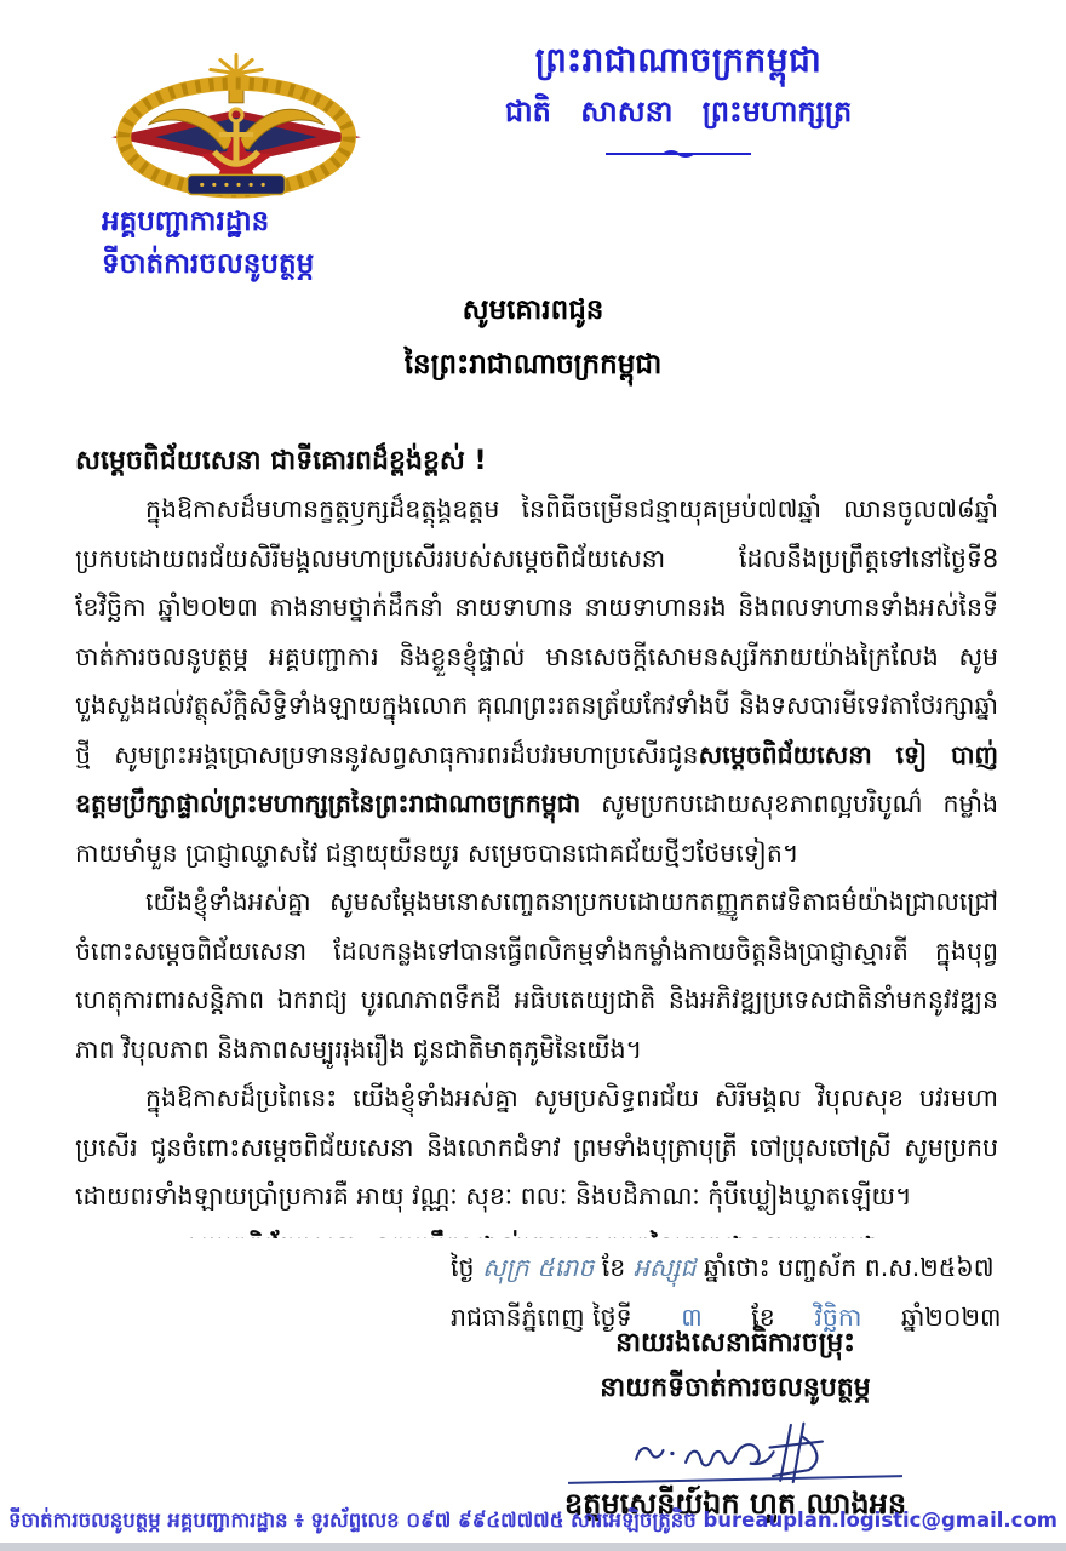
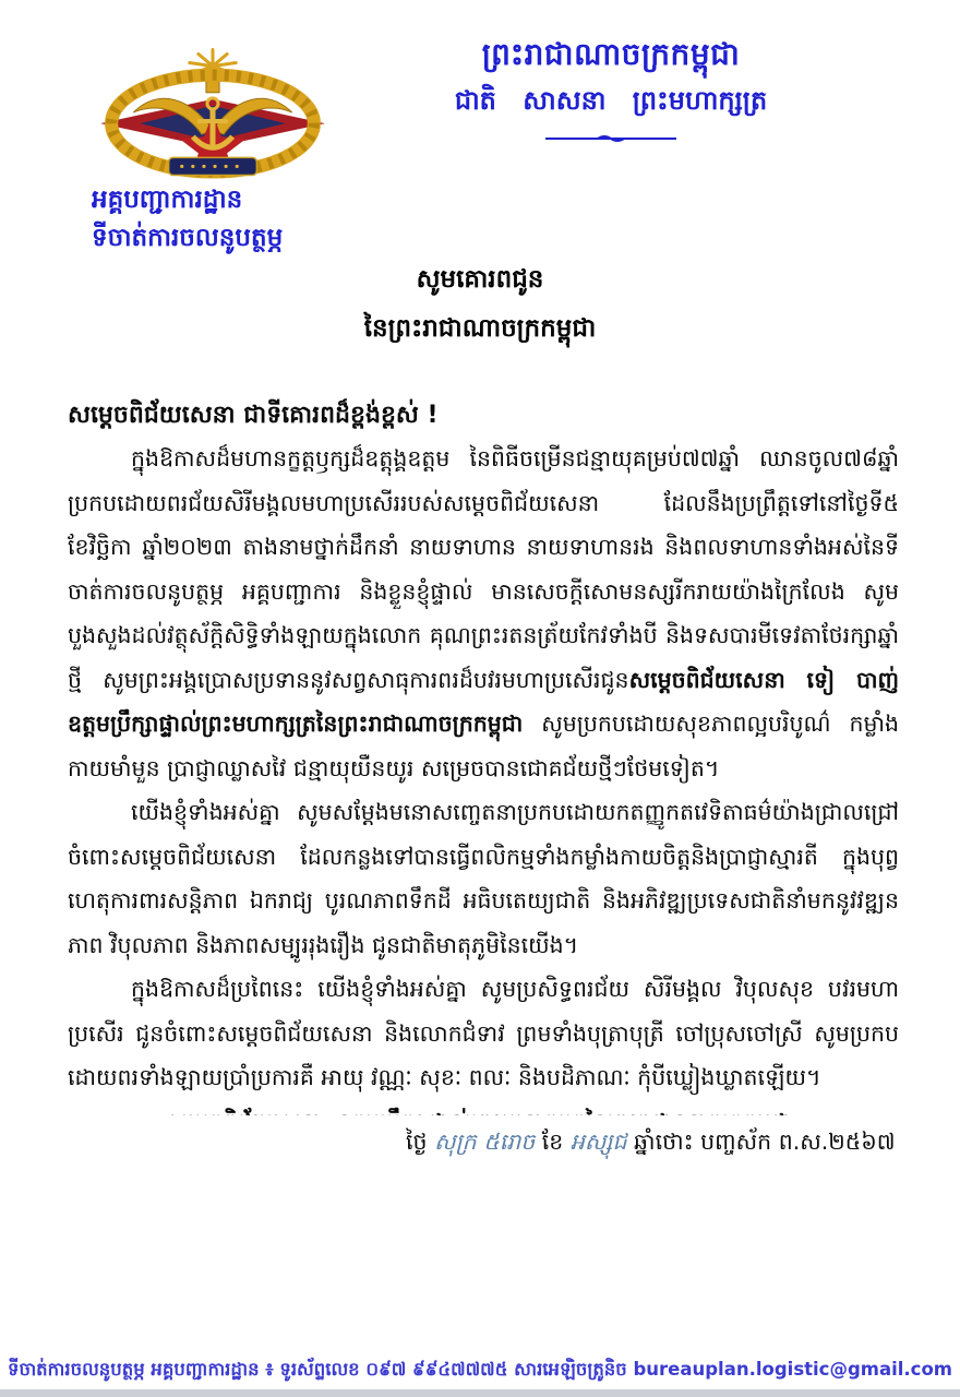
  អគ្គបញ្ជាការដ្ឋាន
  ទីចាត់ការចលនូបត្ថម្ភ
  ព្រះរាជាណាចក្រកម្ពុជា
  ជាតិ សាសនា ព្រះមហាក្សត្រ
  សូមគោរពជូន
  នៃព្រះរាជាណាចក្រកម្ពុជា
  សម្តេចពិជ័យសេនា ជាទីគោរពដ៏ខ្ពង់ខ្ពស់ !
- ក្នុងឱកាសដ៏មហានក្ខត្តឫក្សដ៏ឧត្តុង្គឧត្តម នៃពិធីចម្រើនជន្មាយុគម្រប់៧៧ឆ្នាំ ឈានចូល៧៨ឆ្នាំ ប្រកបដោយពរជ័យសិរីមង្គលមហាប្រសើររបស់សម្តេចពិជ័យសេនា ដែលនឹងប្រព្រឹត្តទៅនៅថ្ងៃទី8 ខែវិច្ឆិកា ឆ្នាំ២០២៣ តាងនាមថ្នាក់ដឹកនាំ នាយទាហាន នាយទាហានរង និងពលទាហានទាំងអស់នៃទីចាត់ការចលនូបត្ថម្ភ អគ្គបញ្ជាការ និងខ្លួនខ្ញុំផ្ទាល់ មានសេចក្តីសោមនស្សរីករាយយ៉ាងក្រៃលែង សូមបួងសួងដល់វត្ថុស័ក្តិសិទ្ធិទាំងឡាយក្នុងលោក គុណព្រះរតនត្រ័យកែវទាំងបី និងទសបារមីទេវតាថែរក្សាឆ្នាំថ្មី សូមព្រះអង្គប្រោសប្រទាននូវសព្វសាធុការពរដ៏បវរមហាប្រសើរជូនសម្តេចពិជ័យសេនា ទៀ បាញ់ ឧត្តមប្រឹក្សាផ្ទាល់ព្រះមហាក្សត្រនៃព្រះរាជាណាចក្រកម្ពុជា សូមប្រកបដោយសុខភាពល្អបរិបូណ៌ កម្លាំងកាយមាំមួន ប្រាជ្ញាឈ្លាសវៃ ជន្មាយុយឺនយូរ សម្រេចបានជោគជ័យថ្មីៗថែមទៀត។
+ ក្នុងឱកាសដ៏មហានក្ខត្តឫក្សដ៏ឧត្តុង្គឧត្តម នៃពិធីចម្រើនជន្មាយុគម្រប់៧៧ឆ្នាំ ឈានចូល៧៨ឆ្នាំ ប្រកបដោយពរជ័យសិរីមង្គលមហាប្រសើររបស់សម្តេចពិជ័យសេនា ដែលនឹងប្រព្រឹត្តទៅនៅថ្ងៃទី៥ ខែវិច្ឆិកា ឆ្នាំ២០២៣ តាងនាមថ្នាក់ដឹកនាំ នាយទាហាន នាយទាហានរង និងពលទាហានទាំងអស់នៃទីចាត់ការចលនូបត្ថម្ភ អគ្គបញ្ជាការ និងខ្លួនខ្ញុំផ្ទាល់ មានសេចក្តីសោមនស្សរីករាយយ៉ាងក្រៃលែង សូមបួងសួងដល់វត្ថុស័ក្តិសិទ្ធិទាំងឡាយក្នុងលោក គុណព្រះរតនត្រ័យកែវទាំងបី និងទសបារមីទេវតាថែរក្សាឆ្នាំថ្មី សូមព្រះអង្គប្រោសប្រទាននូវសព្វសាធុការពរដ៏បវរមហាប្រសើរជូនសម្តេចពិជ័យសេនា ទៀ បាញ់ ឧត្តមប្រឹក្សាផ្ទាល់ព្រះមហាក្សត្រនៃព្រះរាជាណាចក្រកម្ពុជា សូមប្រកបដោយសុខភាពល្អបរិបូណ៌ កម្លាំងកាយមាំមួន ប្រាជ្ញាឈ្លាសវៃ ជន្មាយុយឺនយូរ សម្រេចបានជោគជ័យថ្មីៗថែមទៀត។
  យើងខ្ញុំទាំងអស់គ្នា សូមសម្តែងមនោសញ្ចេតនាប្រកបដោយកតញ្ញូកតវេទិតាធម៌យ៉ាងជ្រាលជ្រៅចំពោះសម្តេចពិជ័យសេនា ដែលកន្លងទៅបានធ្វើពលិកម្មទាំងកម្លាំងកាយចិត្តនិងប្រាជ្ញាស្មារតី ក្នុងបុព្វហេតុការពារសន្តិភាព ឯករាជ្យ បូរណភាពទឹកដី អធិបតេយ្យជាតិ និងអភិវឌ្ឍប្រទេសជាតិនាំមកនូវវឌ្ឍនភាព វិបុលភាព និងភាពសម្បូររុងរឿង ជូនជាតិមាតុភូមិនៃយើង។
  ក្នុងឱកាសដ៏ប្រពៃនេះ យើងខ្ញុំទាំងអស់គ្នា សូមប្រសិទ្ធពរជ័យ សិរីមង្គល វិបុលសុខ បវរមហាប្រសើរ ជូនចំពោះសម្តេចពិជ័យសេនា និងលោកជំទាវ ព្រមទាំងបុត្រាបុត្រី ចៅប្រុសចៅស្រី សូមប្រកបដោយពរទាំងឡាយប្រាំប្រការគឺ អាយុ វណ្ណៈ សុខៈ ពលៈ និងបដិភាណៈ កុំបីឃ្លៀងឃ្លាតឡើយ។
  ថ្ងៃ សុក្រ ៥រោច ខែ អស្សុជ ឆ្នាំថោះ បញ្ចស័ក ព.ស.២៥៦៧
- រាជធានីភ្នំពេញ ថ្ងៃទី ៣ ខែ វិច្ឆិកា ឆ្នាំ២០២៣
- នាយរងសេនាធិការចម្រុះ
- នាយកទីចាត់ការចលនូបត្ថម្ភ
- ឧត្តមសេនីយ៍ឯក ហួត ឈាងអន
  ទីចាត់ការចលនូបត្ថម្ភ អគ្គបញ្ជាការដ្ឋាន ៖ ទូរស័ព្ទលេខ ០៩៧ ៩៩៤៧៧៧៥ សារអេឡិចត្រូនិច bureauplan.logistic@gmail.com
